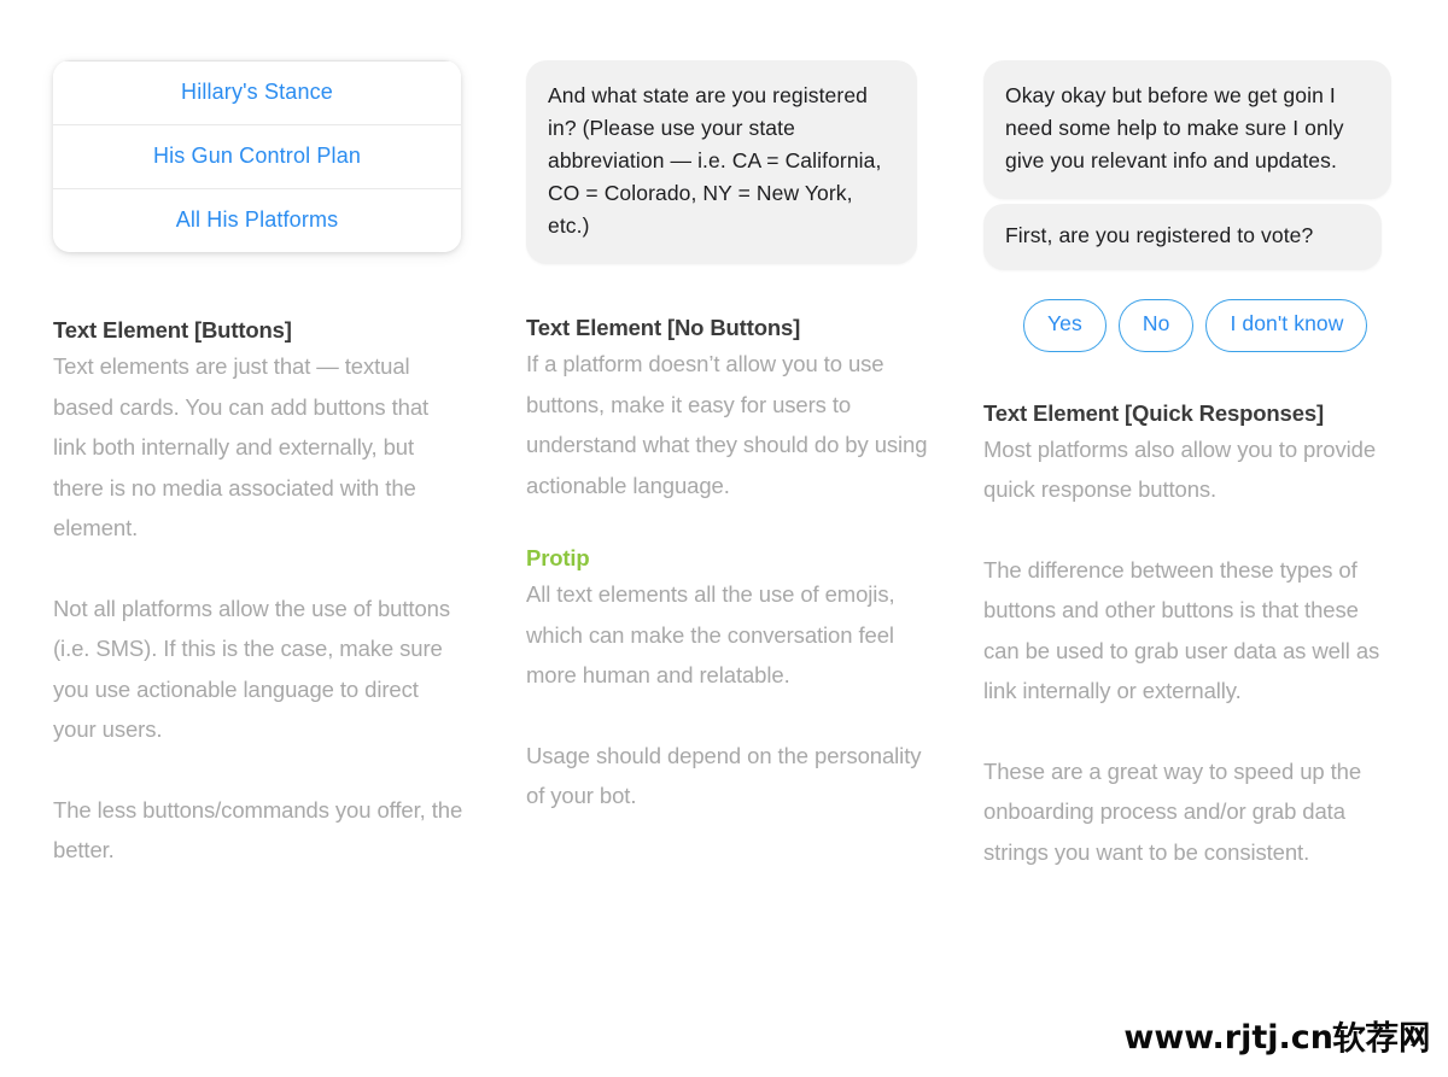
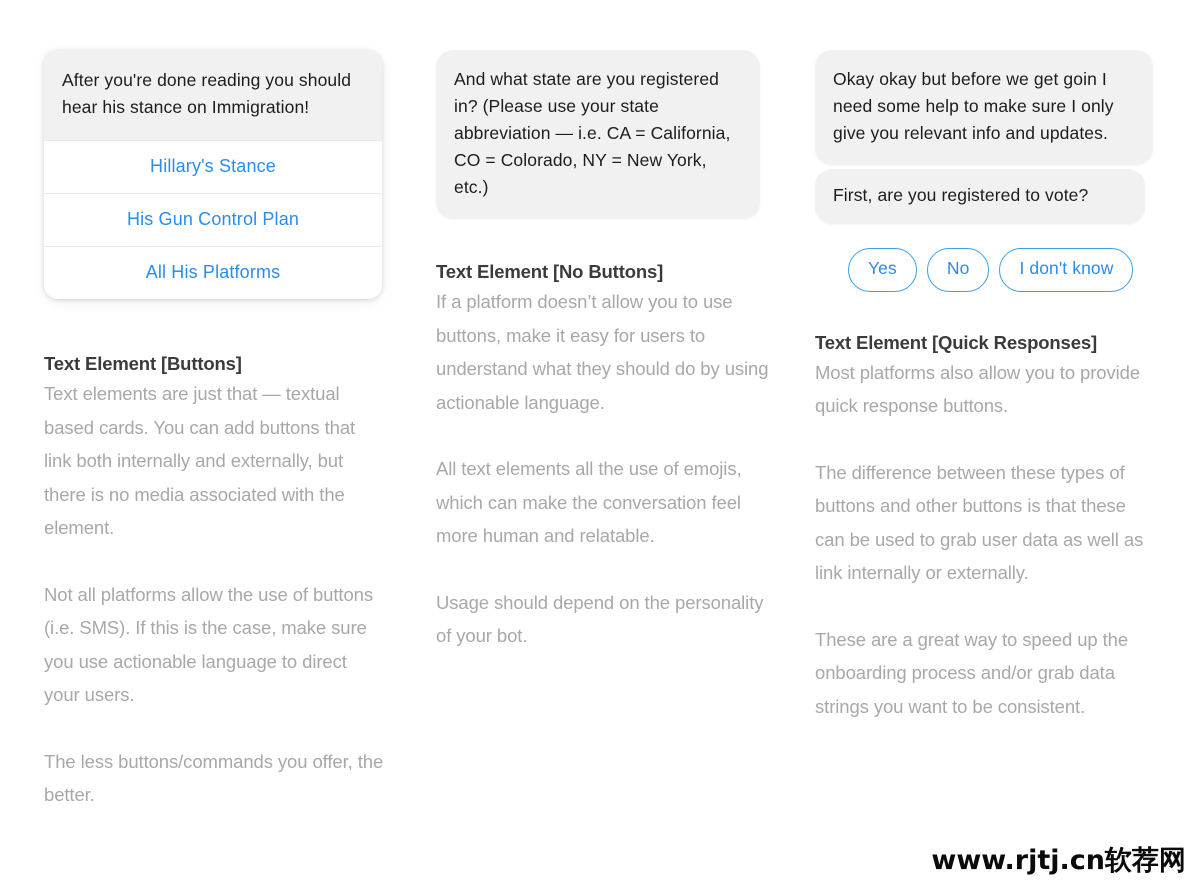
+ After you're done reading you should hear his stance on Immigration!
  Hillary's Stance
  His Gun Control Plan
  All His Platforms
  Text Element [Buttons]
  Text elements are just that — textual based cards. You can add buttons that link both internally and externally, but there is no media associated with the element.
  Not all platforms allow the use of buttons (i.e. SMS). If this is the case, make sure you use actionable language to direct your users.
  The less buttons/commands you offer, the better.
  And what state are you registered in? (Please use your state abbreviation — i.e. CA = California, CO = Colorado, NY = New York, etc.)
  Text Element [No Buttons]
  If a platform doesn’t allow you to use buttons, make it easy for users to understand what they should do by using actionable language.
- Protip
  All text elements all the use of emojis, which can make the conversation feel more human and relatable.
  Usage should depend on the personality of your bot.
  Okay okay but before we get goin I need some help to make sure I only give you relevant info and updates.
  First, are you registered to vote?
  Yes
  No
  I don't know
  Text Element [Quick Responses]
  Most platforms also allow you to provide quick response buttons.
  The difference between these types of buttons and other buttons is that these can be used to grab user data as well as link internally or externally.
  These are a great way to speed up the onboarding process and/or grab data strings you want to be consistent.
  www.rjtj.cn软荐网
